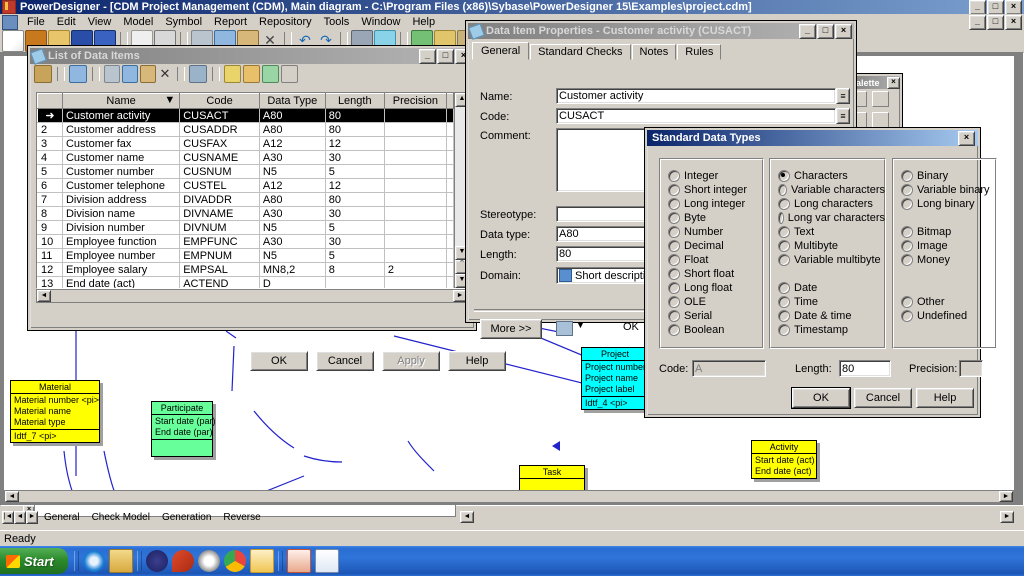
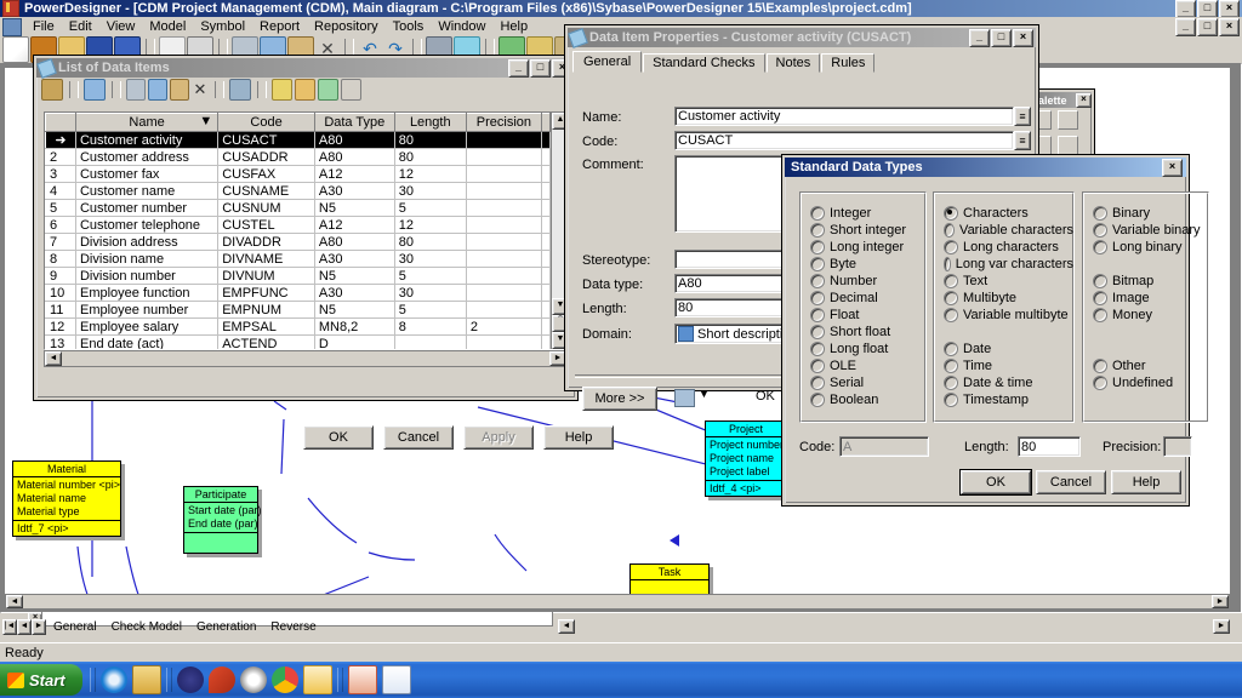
  PowerDesigner - [CDM Project Management (CDM), Main diagram - C:\Program Files (x86)\Sybase\PowerDesigner 15\Examples\project.cdm]
  _
  □
  ×
  File
  Edit
  View
  Model
  Symbol
  Report
  Repository
  Tools
  Window
  Help
  _
  □
  ×
  ✕
  ↶
  ↷
  Material
  Material number <pi>
  Material name
  Material type
  Idtf_7 <pi>
  Participate
  Start date (par)
  End date (par)
  Project
  Project numbe
  Project name
  Project label
  Idtf_4 <pi>
- Activity
- Start date (act)
- End date (act)
  Task
  alette
  ×
  List of Data Items
  _
  □
  ×
  ✕
  	Name ▼	Code	Data Type	Length	Precision
  ➜	Customer activity	CUSACT	A80	80
  2	Customer address	CUSADDR	A80	80
  3	Customer fax	CUSFAX	A12	12
  4	Customer name	CUSNAME	A30	30
  5	Customer number	CUSNUM	N5	5
  6	Customer telephone	CUSTEL	A12	12
  7	Division address	DIVADDR	A80	80
  8	Division name	DIVNAME	A30	30
  9	Division number	DIVNUM	N5	5
  10	Employee function	EMPFUNC	A30	30
  11	Employee number	EMPNUM	N5	5
  12	Employee salary	EMPSAL	MN8,2	8	2
  13	End date (act)	ACTEND	D
  OK
  Cancel
  Apply
  Help
  Data Item Properties - Customer activity (CUSACT)
  _
  □
  ×
  General
  Standard Checks
  Notes
  Rules
  Name:
  Customer activity
  ≡
  Code:
  CUSACT
  ≡
  Comment:
  Stereotype:
  Data type:
  A80
  Length:
  80
  Domain:
  Short descript
  More >>
  ▼
  OK
  Standard Data Types
  ×
  Integer
  Short integer
  Long integer
  Byte
  Number
  Decimal
  Float
  Short float
  Long float
  OLE
  Serial
  Boolean
  Characters
  Variable characters
  Long characters
  Long var characters
  Text
  Multibyte
  Variable multibyte
  Date
  Time
  Date & time
  Timestamp
  Binary
  Variable binary
  Long binary
  Bitmap
  Image
  Money
  Other
  Undefined
  Code:
  A
  Length:
  80
  Precision:
  OK
  Cancel
  Help
  General
  Check Model
  Generation
  Reverse
  Ready
  Start
